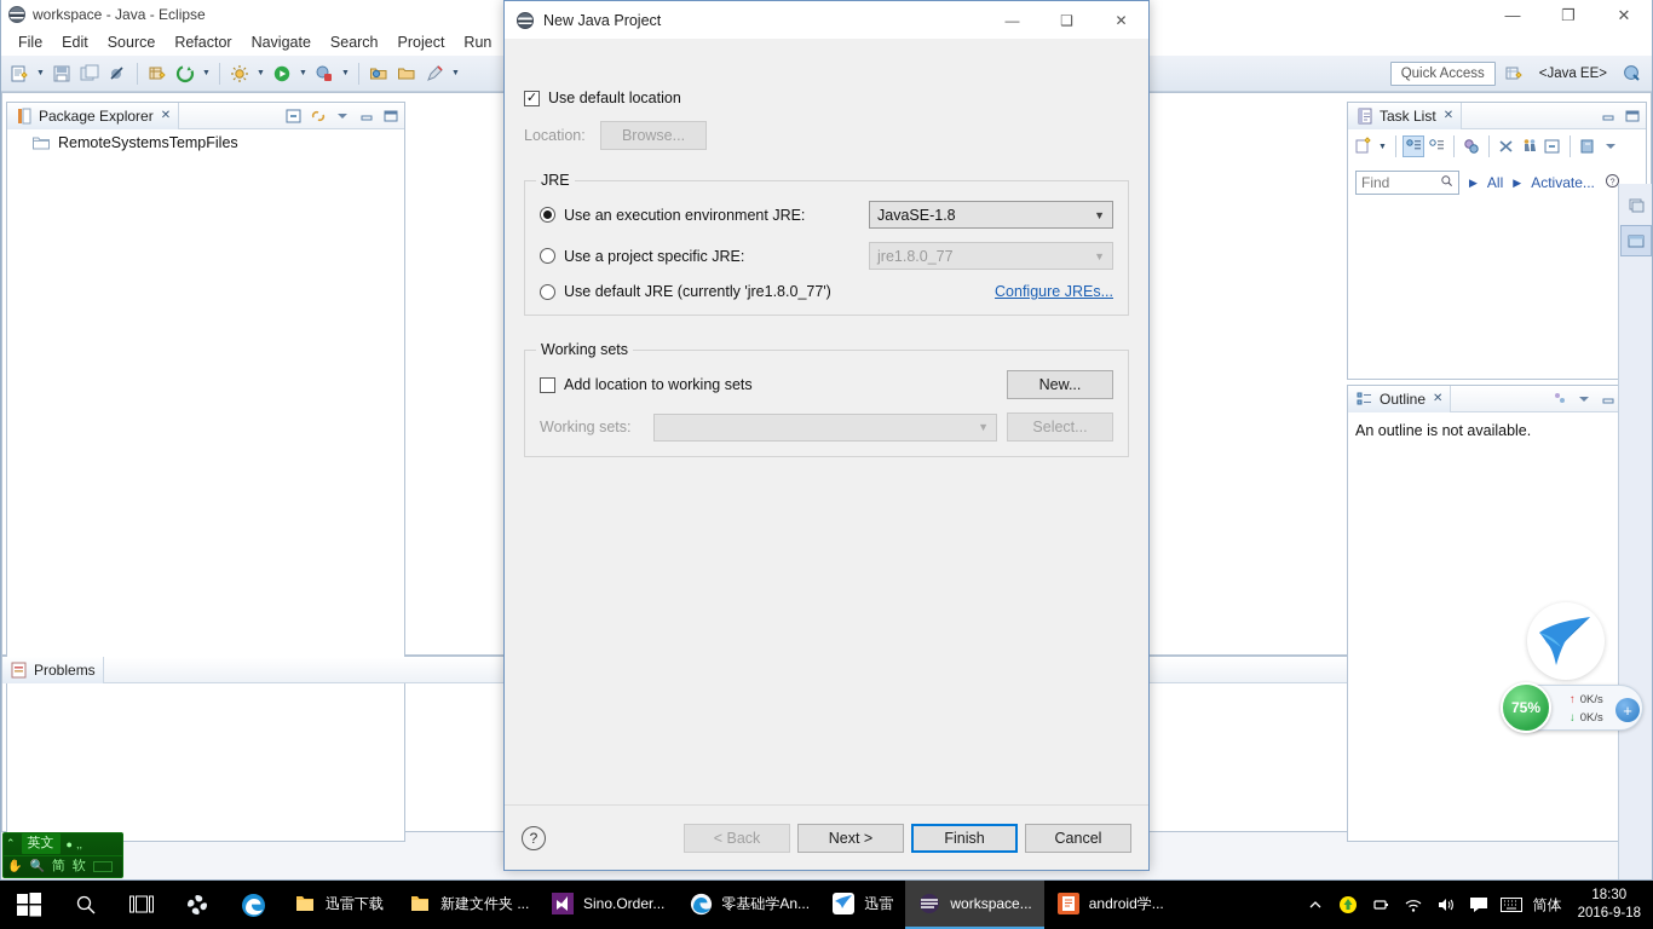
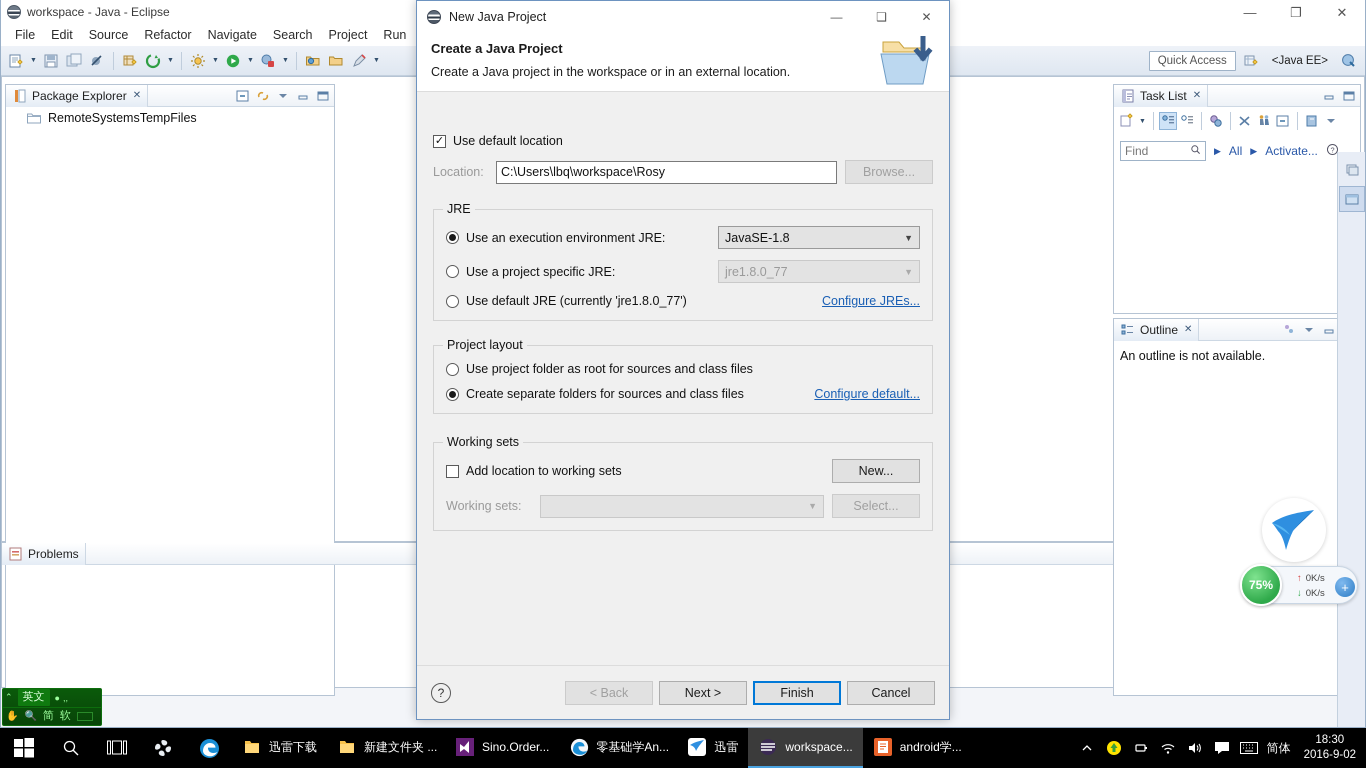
  workspace - Java - Eclipse
  —
  ❐
  ✕
  File
  Edit
  Source
  Refactor
  Navigate
  Search
  Project
  Run
  Quick Access
  <Java EE>
  Package Explorer
  ✕
  RemoteSystemsTempFiles
  Problems
  Task List
  ✕
  Find
  ▶
  All
  ▶
  Activate...
  ?
  Outline
  ✕
  An outline is not available.
  New Java Project
  —
  ❑
  ✕
+ Create a Java Project
+ Create a Java project in the workspace or in an external location.
  ✓
  Use default location
  Location:
+ C:\Users\lbq\workspace\Rosy
  Browse...
  JRE
  Use an execution environment JRE:
  JavaSE-1.8
  ▼
  Use a project specific JRE:
  jre1.8.0_77
  ▼
  Use default JRE (currently 'jre1.8.0_77')
  Configure JREs...
+ Project layout
+ Use project folder as root for sources and class files
+ Create separate folders for sources and class files
+ Configure default...
  Working sets
  Add location to working sets
  New...
  Working sets:
  ▼
  Select...
  ?
  < Back
  Next >
  Finish
  Cancel
  ⌃
  英文
  ●
  ,,
  ✋
  🔍
  简
  软
  ↑
  0K/s
  ↓
  0K/s
  +
  75%
  迅雷下载
  新建文件夹 ...
  Sino.Order...
  零基础学An...
  迅雷
  workspace...
  android学...
  简体
  18:30
- 2016-9-18
+ 2016-9-02
